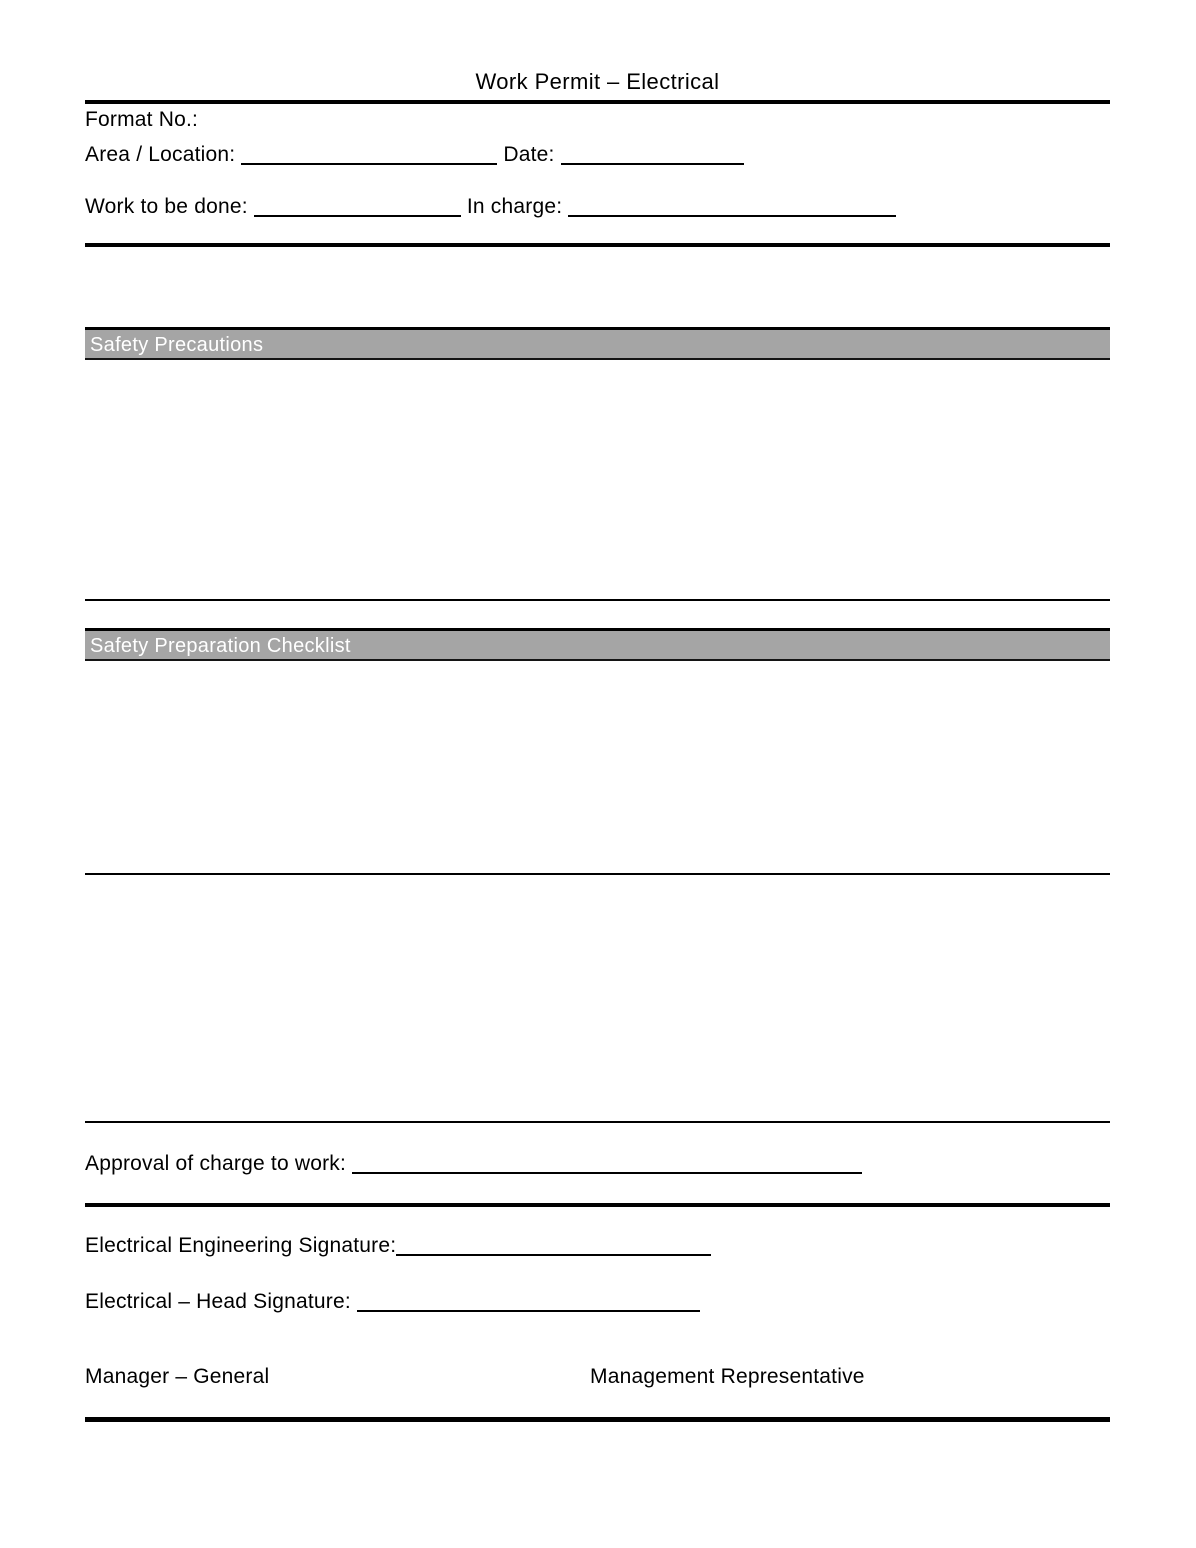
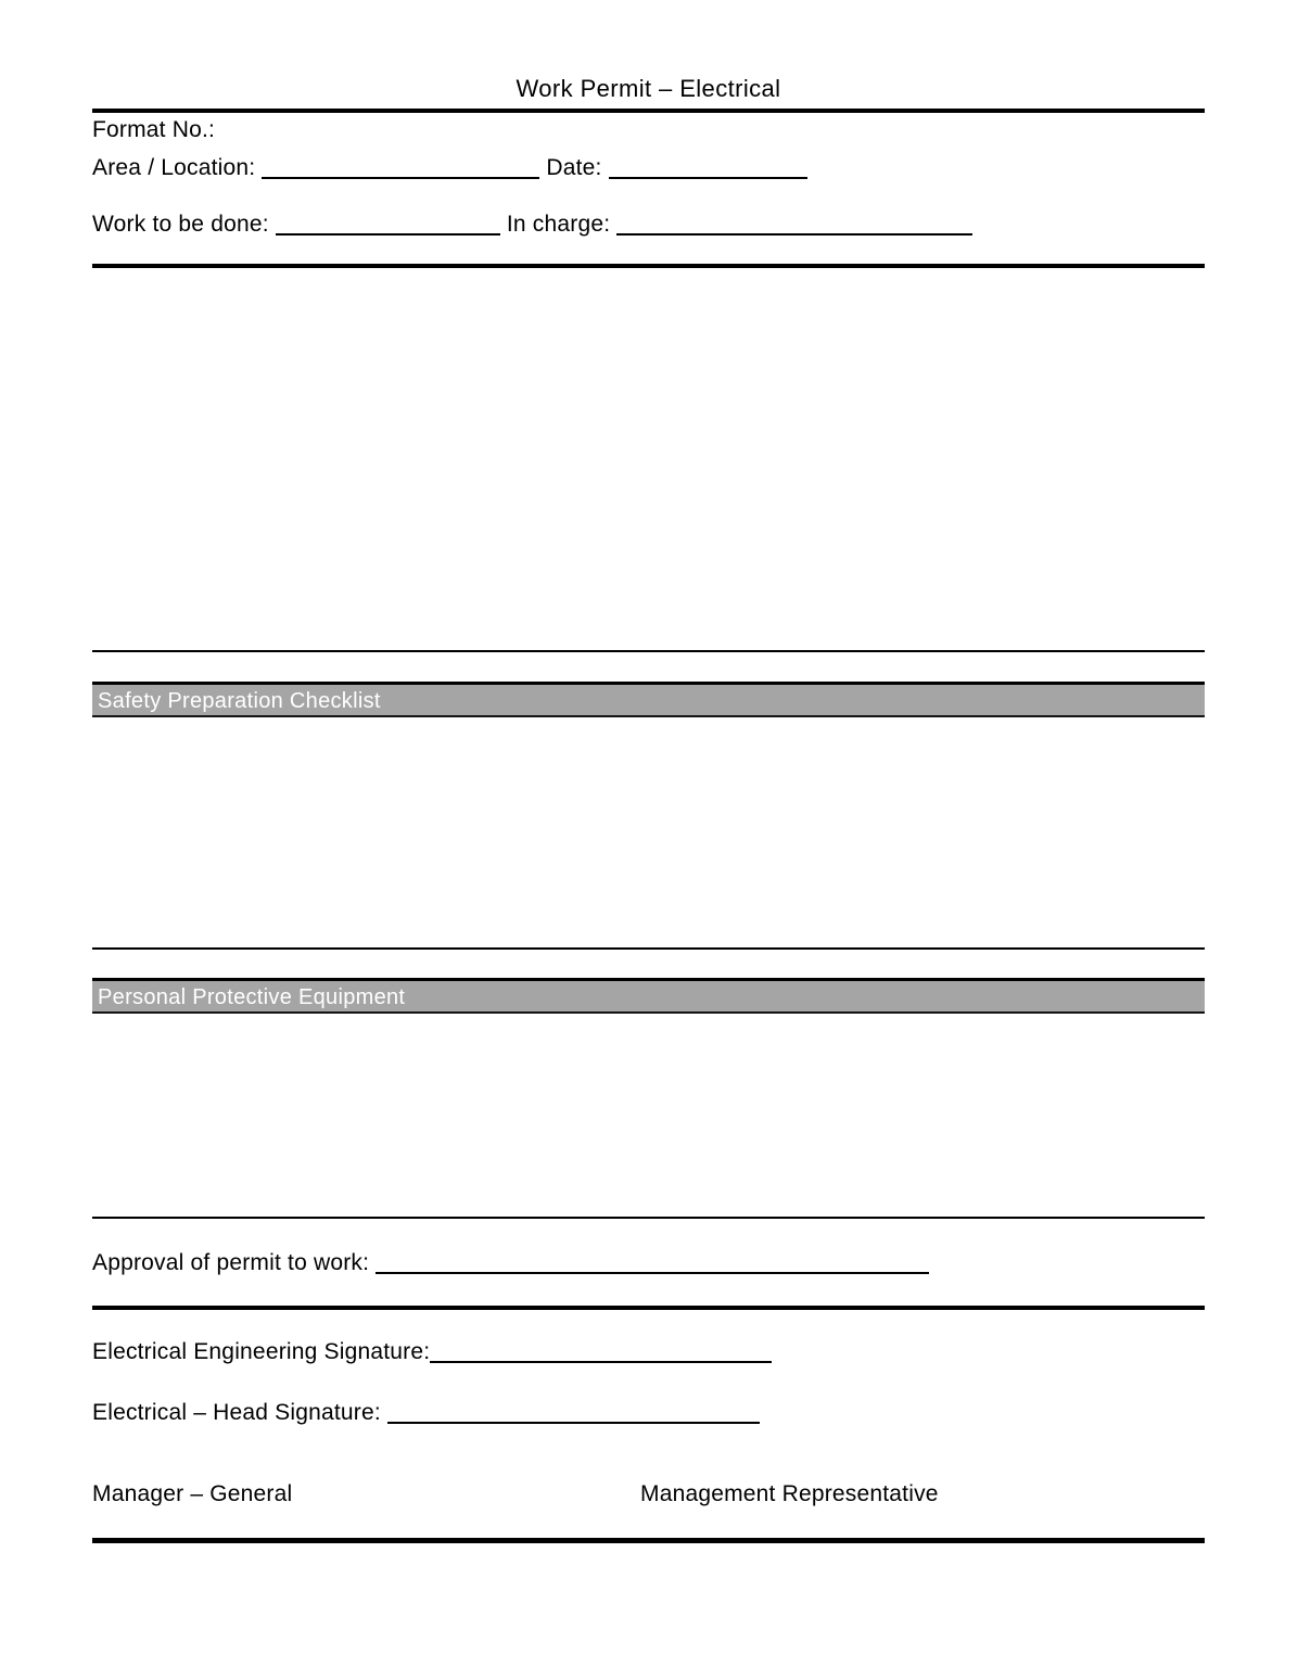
  Work Permit – Electrical
  Format No.:
  Area / Location: Date:
  Work to be done: In charge:
- Safety Precautions
  Safety Preparation Checklist
+ Personal Protective Equipment
- Approval of charge to work:
+ Approval of permit to work:
  Electrical Engineering Signature:
  Electrical – Head Signature:
  Manager – General
  Management Representative
